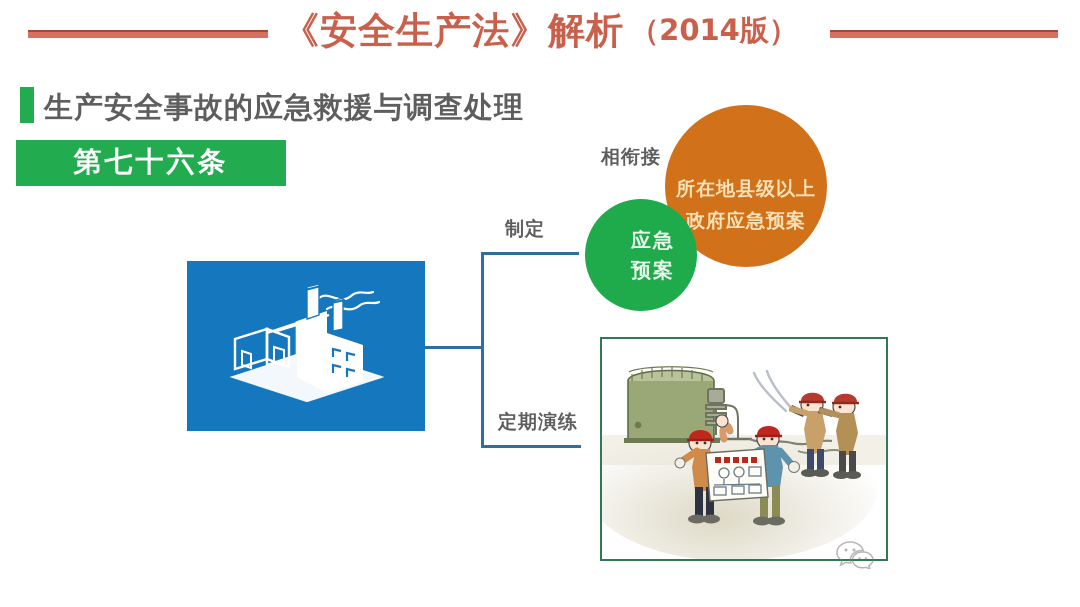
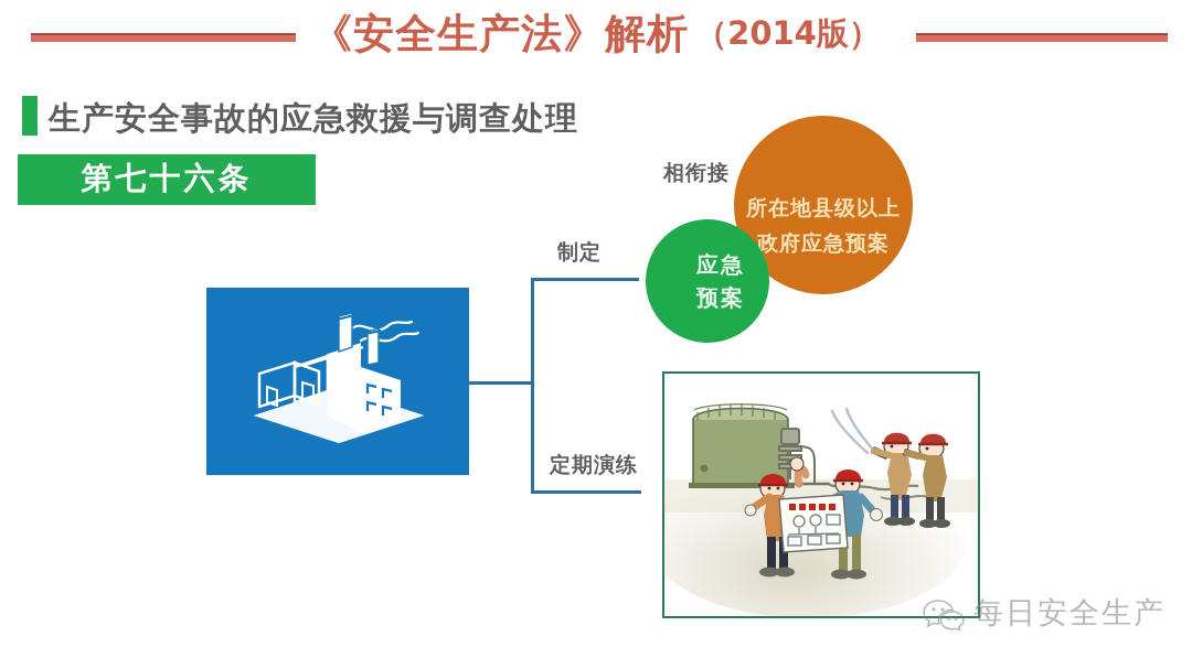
  《安全生产法》解析 （2014版）
  生产安全事故的应急救援与调查处理
  第七十六条
  制定
  定期演练
  相衔接
  所在地县级以上
  政府应急预案
  应急
  预案
+ 每日安全生产
